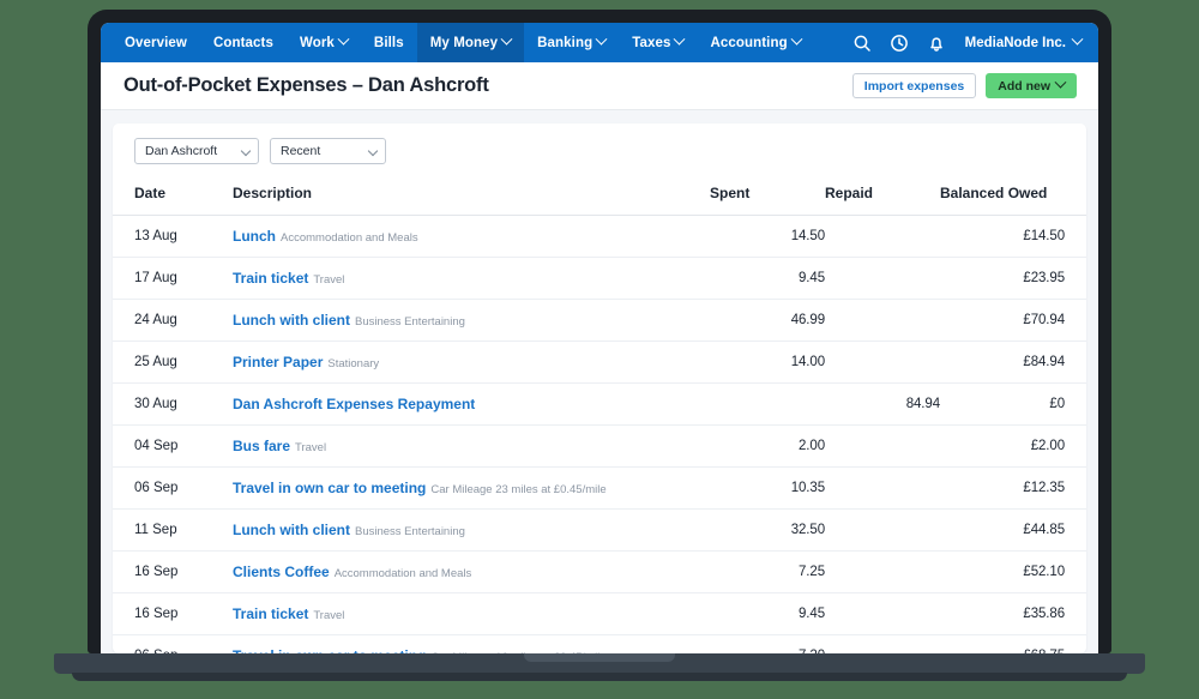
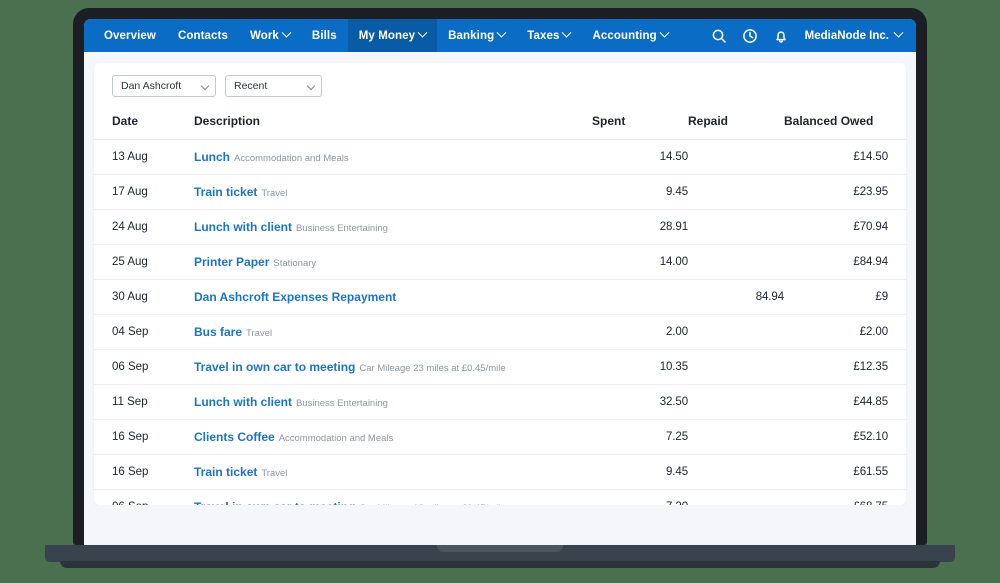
  Overview
  Contacts
  Work
  Bills
  My Money
  Banking
  Taxes
  Accounting
  MediaNode Inc.
- Out-of-Pocket Expenses – Dan Ashcroft
- Import expenses
- Add new
  Dan Ashcroft
  Recent
  Date	Description	Spent	Repaid	Balanced Owed
  13 Aug	Lunch Accommodation and Meals	14.50		£14.50
  17 Aug	Train ticket Travel	9.45		£23.95
- 24 Aug	Lunch with client Business Entertaining	46.99		£70.94
+ 24 Aug	Lunch with client Business Entertaining	28.91		£70.94
  25 Aug	Printer Paper Stationary	14.00		£84.94
- 30 Aug	Dan Ashcroft Expenses Repayment		84.94	£0
+ 30 Aug	Dan Ashcroft Expenses Repayment		84.94	£9
  04 Sep	Bus fare Travel	2.00		£2.00
  06 Sep	Travel in own car to meeting Car Mileage 23 miles at £0.45/mile	10.35		£12.35
  11 Sep	Lunch with client Business Entertaining	32.50		£44.85
  16 Sep	Clients Coffee Accommodation and Meals	7.25		£52.10
- 16 Sep	Train ticket Travel	9.45		£35.86
+ 16 Sep	Train ticket Travel	9.45		£61.55
